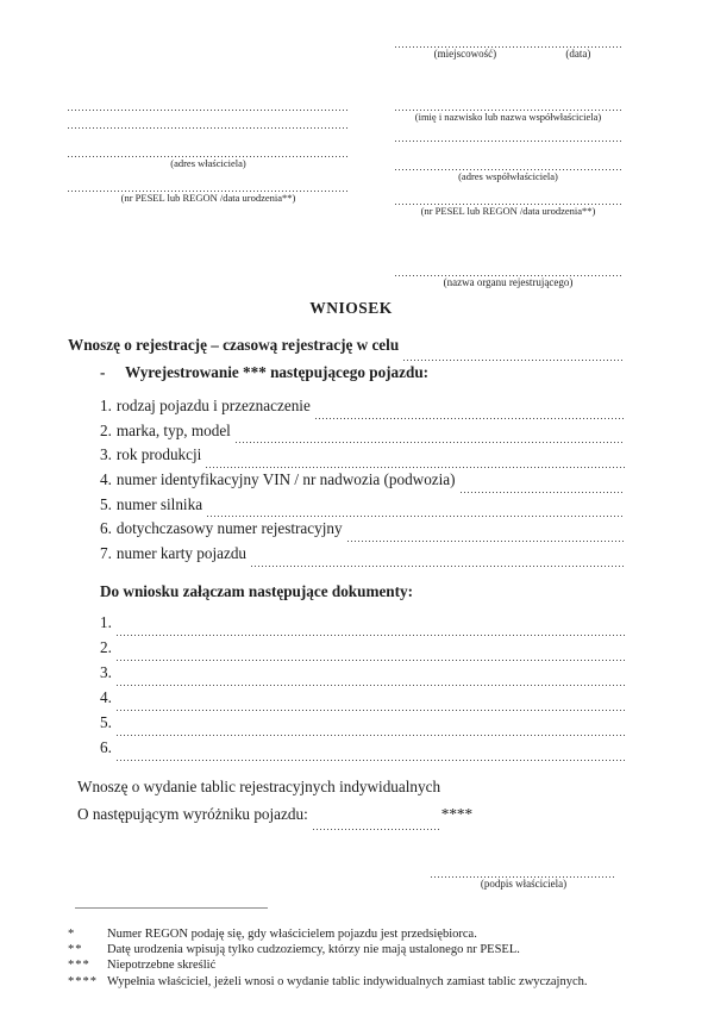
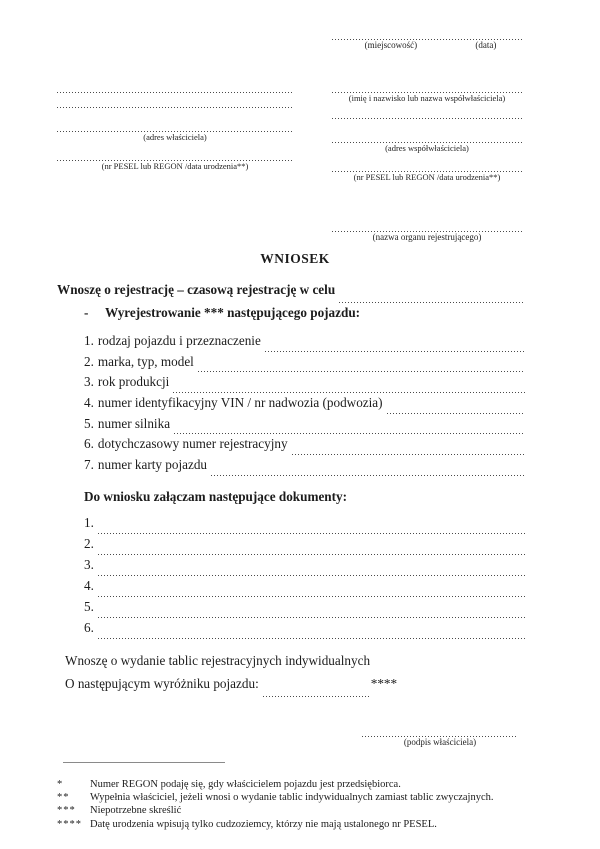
  (miejscowość)
  (data)
  (adres właściciela)
  (nr PESEL lub REGON /data urodzenia**)
  (imię i nazwisko lub nazwa współwłaściciela)
  (adres współwłaściciela)
  (nr PESEL lub REGON /data urodzenia**)
  (nazwa organu rejestrującego)
  WNIOSEK
  Wnoszę o rejestrację – czasową rejestrację w celu
  -
  Wyrejestrowanie *** następującego pojazdu:
  1.
  rodzaj pojazdu i przeznaczenie
  2.
  marka, typ, model
  3.
  rok produkcji
  4.
  numer identyfikacyjny VIN / nr nadwozia (podwozia)
  5.
  numer silnika
  6.
  dotychczasowy numer rejestracyjny
  7.
  numer karty pojazdu
  Do wniosku załączam następujące dokumenty:
  1.
  2.
  3.
  4.
  5.
  6.
  Wnoszę o wydanie tablic rejestracyjnych indywidualnych
  O następującym wyróżniku pojazdu:
  ****
  (podpis właściciela)
  *
  Numer REGON podaję się, gdy właścicielem pojazdu jest przedsiębiorca.
  **
- Datę urodzenia wpisują tylko cudzoziemcy, którzy nie mają ustalonego nr PESEL.
+ Wypełnia właściciel, jeżeli wnosi o wydanie tablic indywidualnych zamiast tablic zwyczajnych.
  ***
  Niepotrzebne skreślić
  ****
- Wypełnia właściciel, jeżeli wnosi o wydanie tablic indywidualnych zamiast tablic zwyczajnych.
+ Datę urodzenia wpisują tylko cudzoziemcy, którzy nie mają ustalonego nr PESEL.
